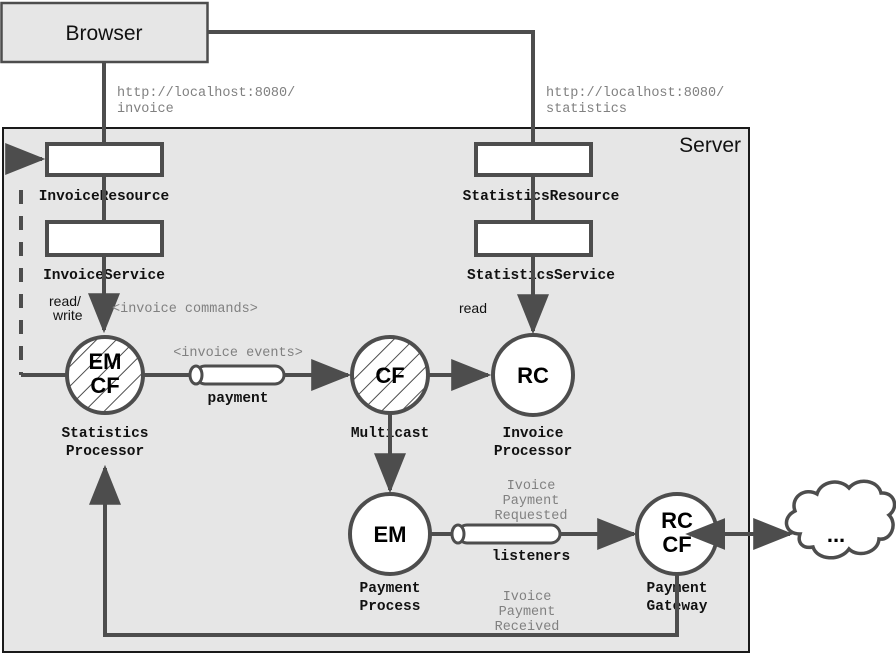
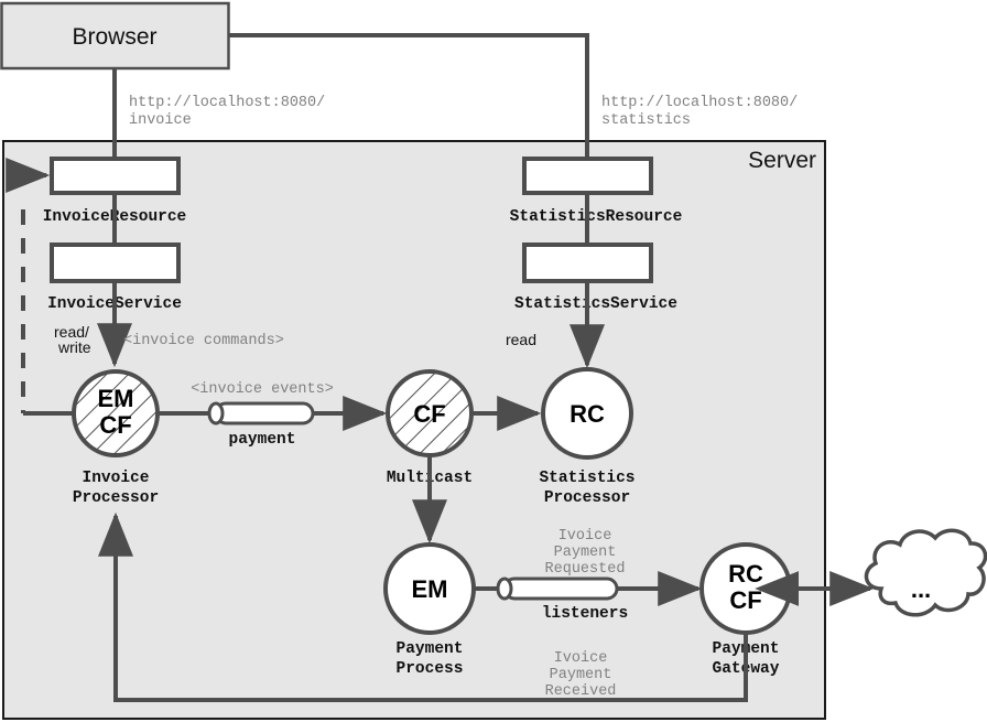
  Server
  Browser
  http://localhost:8080/
  invoice
  http://localhost:8080/
  statistics
  Invoiceesource
  InvoiceService
  read/
  write
  <invoice commands>
  StatisticsResource
  StatistcsService
  read
  EM
  CF
- Statistics
+ Invoice
  Processor
  <invoice events>
  payment
  CF
  Multcast
  RC
- Invoice
+ Statistics
  Processor
  EM
  Payment
  Process
  Ivoice
  Payment
  Requested
  listeners
  RC
  CF
  Payent
  Gatway
  ...
  Ivoice
  Payment
  Received
